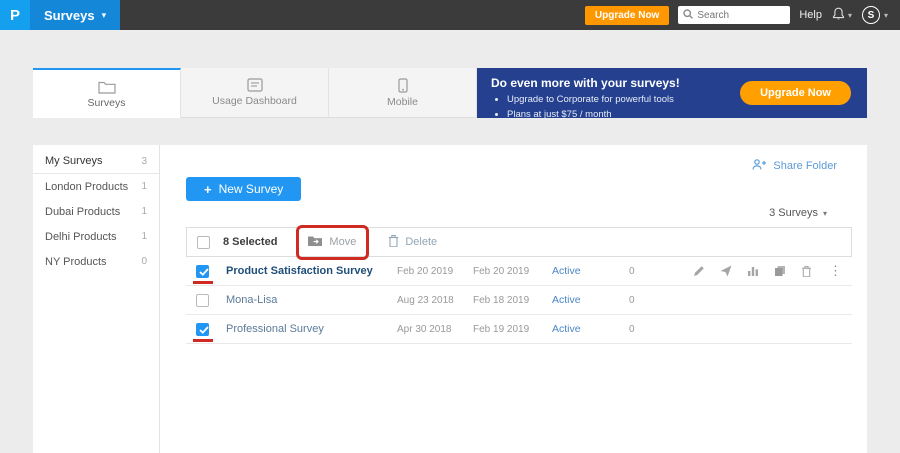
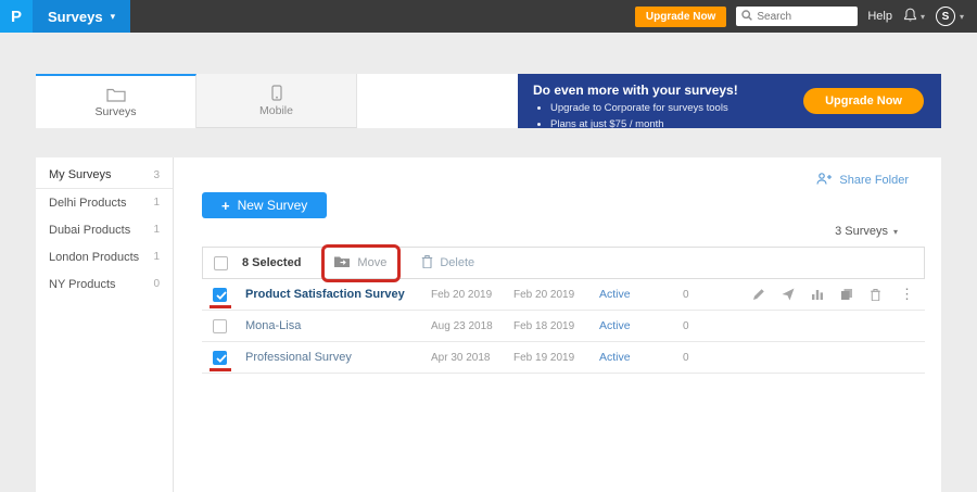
  P
  Surveys
  ▾
  Upgrade Now
  Search
  Help
  ▾
  S
  ▾
  Surveys
- Usage Dashboard
  Mobile
  Do even more with your surveys!
- Upgrade to Corporate for powerful tools
+ Upgrade to Corporate for surveys tools
  Plans at just $75 / month
  Upgrade Now
  My Surveys
  3
- London Products
+ Delhi Products
  1
  Dubai Products
  1
- Delhi Products
+ London Products
  1
  NY Products
  0
  Share Folder
  +
  New Survey
  3 Surveys
  ▾
  8 Selected
  Move
  Delete
  Product Satisfaction Survey
  Feb 20 2019
  Feb 20 2019
  Active
  0
  ⋮
  Mona-Lisa
  Aug 23 2018
  Feb 18 2019
  Active
  0
  Professional Survey
  Apr 30 2018
  Feb 19 2019
  Active
  0
